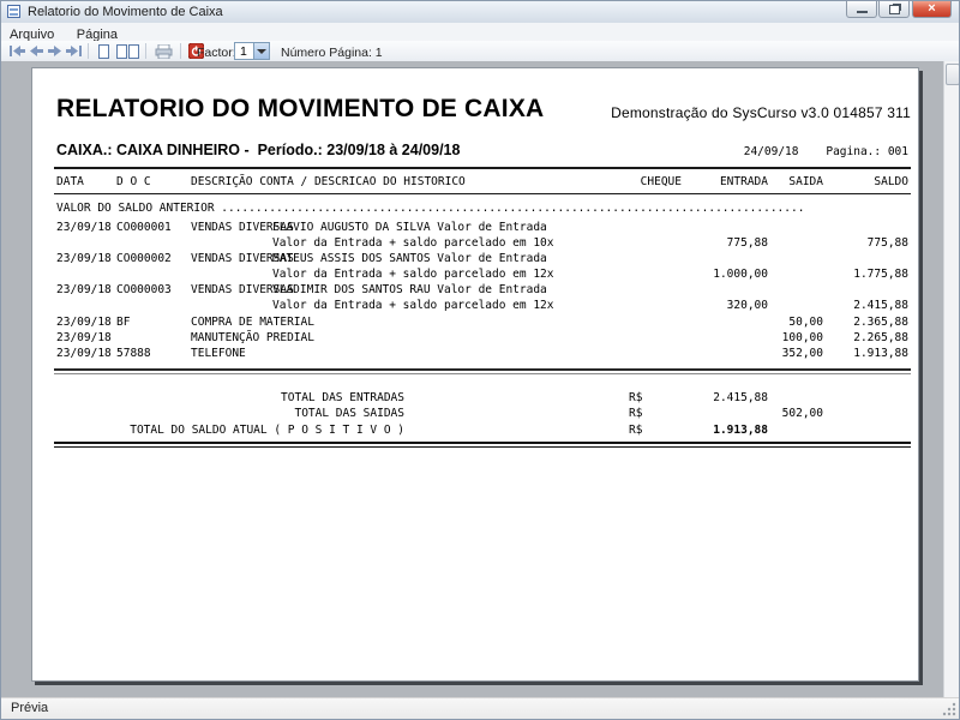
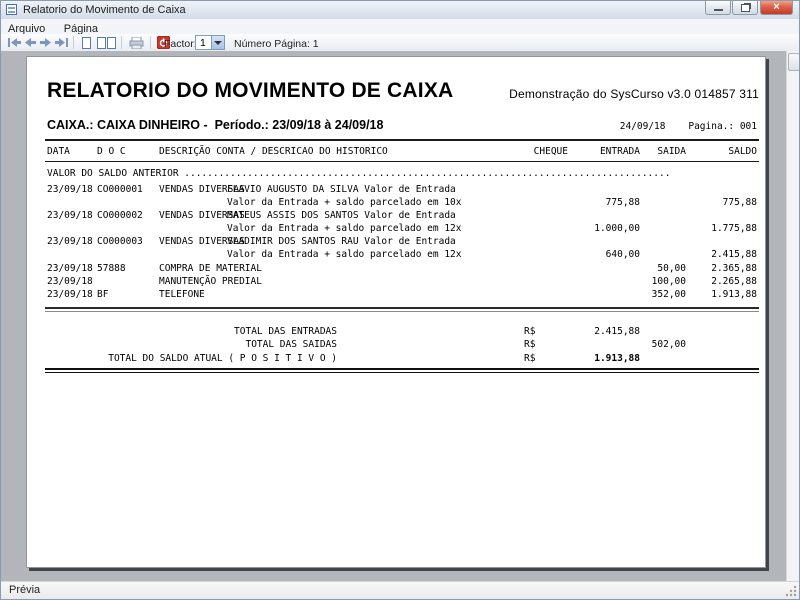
  Relatorio do Movimento de Caixa
  ×
  Arquivo Página
  Factor
  1
  Número Página: 1
  RELATORIO DO MOVIMENTO DE CAIXA
  Demonstração do SysCurso v3.0 014857 311
  CAIXA.: CAIXA DINHEIRO - Período.: 23/09/18 à 24/09/18
  24/09/18 Pagina.: 001
  DATA
  D O C
  DESCRIÇÃO CONTA / DESCRICAO DO HISTORICO
  CHEQUE
  ENTRADA
  SAIDA
  SALDO
  VALOR DO SALDO ANTERIOR .....................................................................................
  23/09/18
  CO000001
  VENDAS DIVERSAS
  FLAVIO AUGUSTO DA SILVA Valor de Entrada
  Valor da Entrada + saldo parcelado em 10x
  775,88
  775,88
  23/09/18
  CO000002
  VENDAS DIVERSAS
  MATEUS ASSIS DOS SANTOS Valor de Entrada
  Valor da Entrada + saldo parcelado em 12x
  1.000,00
  1.775,88
  23/09/18
  CO000003
  VENDAS DIVERSAS
  VLADIMIR DOS SANTOS RAU Valor de Entrada
  Valor da Entrada + saldo parcelado em 12x
- 320,00
+ 640,00
  2.415,88
  23/09/18
- BF
+ 57888
  COMPRA DE MATERIAL
  50,00
  2.365,88
  23/09/18
  MANUTENÇÃO PREDIAL
  100,00
  2.265,88
  23/09/18
- 57888
+ BF
  TELEFONE
  352,00
  1.913,88
  TOTAL DAS ENTRADAS
  R$
  2.415,88
  TOTAL DAS SAIDAS
  R$
  502,00
  TOTAL DO SALDO ATUAL ( P O S I T I V O )
  R$
  1.913,88
  Prévia
